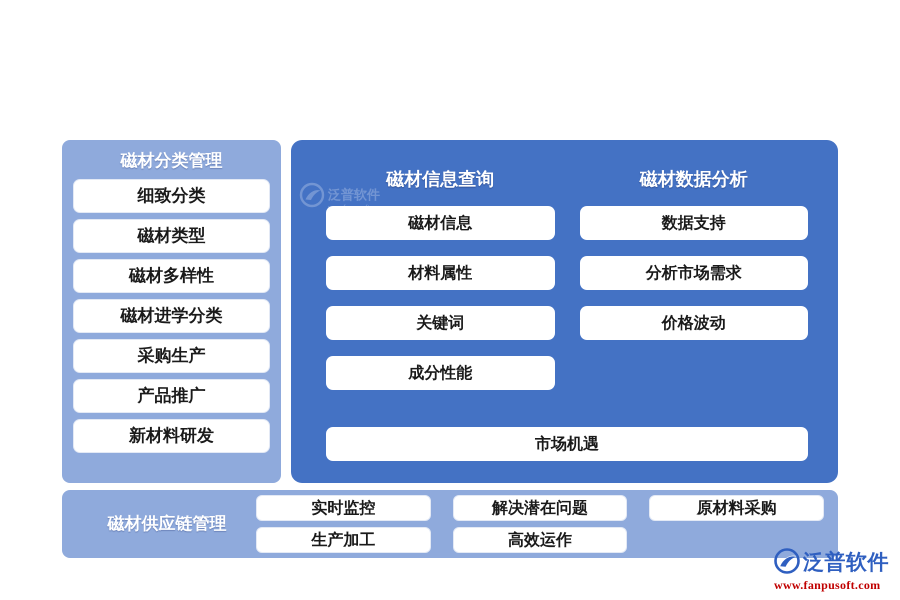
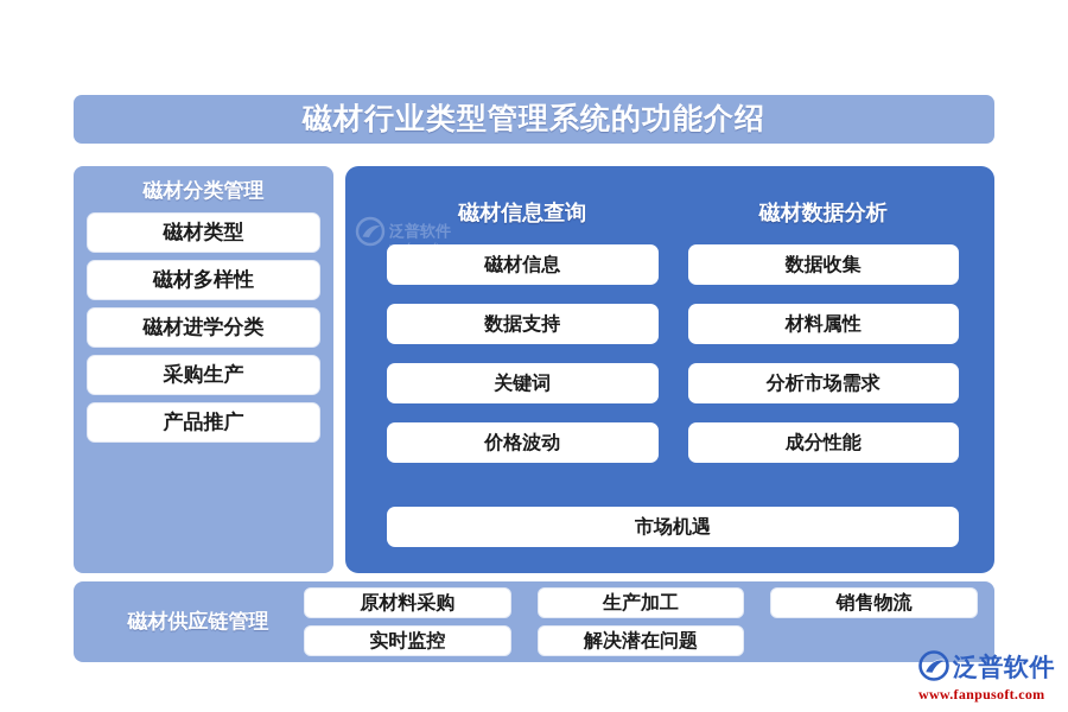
+ 磁材行业类型管理系统的功能介绍
  磁材分类管理
- 细致分类
  磁材类型
  磁材多样性
  磁材进学分类
  采购生产
  产品推广
- 新材料研发
  泛普软件
  磁材信息查询
  磁材信息
- 材料属性
+ 数据支持
  关键词
- 成分性能
+ 价格波动
  磁材数据分析
+ 数据收集
- 数据支持
+ 材料属性
  分析市场需求
- 价格波动
+ 成分性能
  市场机遇
  磁材供应链管理
- 实时监控
+ 原材料采购
- 解决潜在问题
+ 生产加工
+ 销售物流
- 原材料采购
+ 实时监控
- 生产加工
+ 解决潜在问题
- 高效运作
  泛普软件
  www.fanpusoft.com
